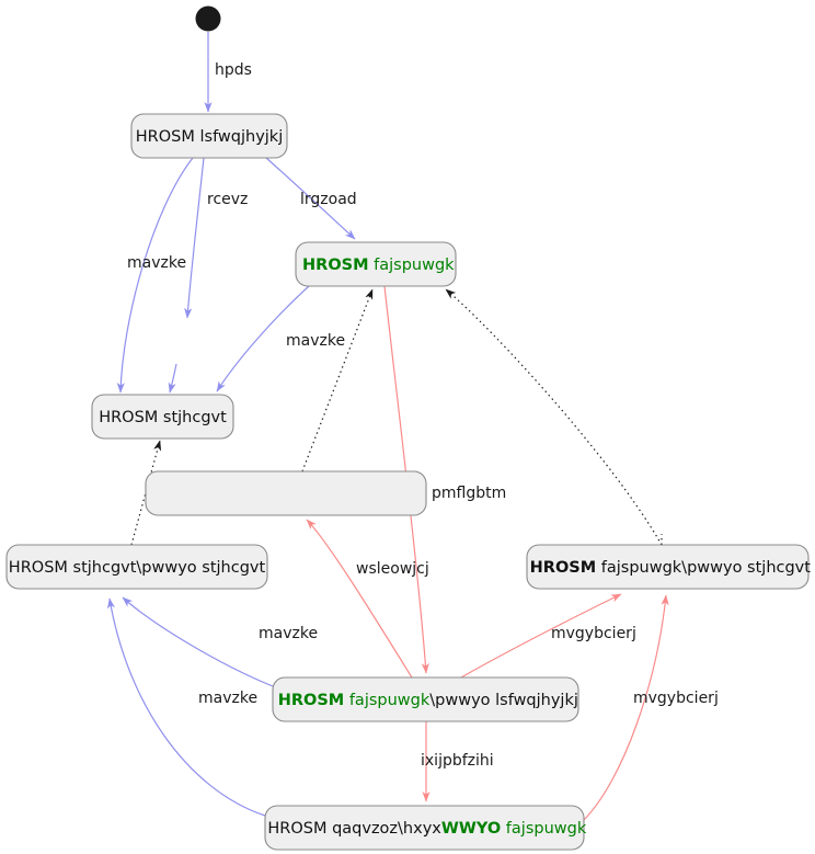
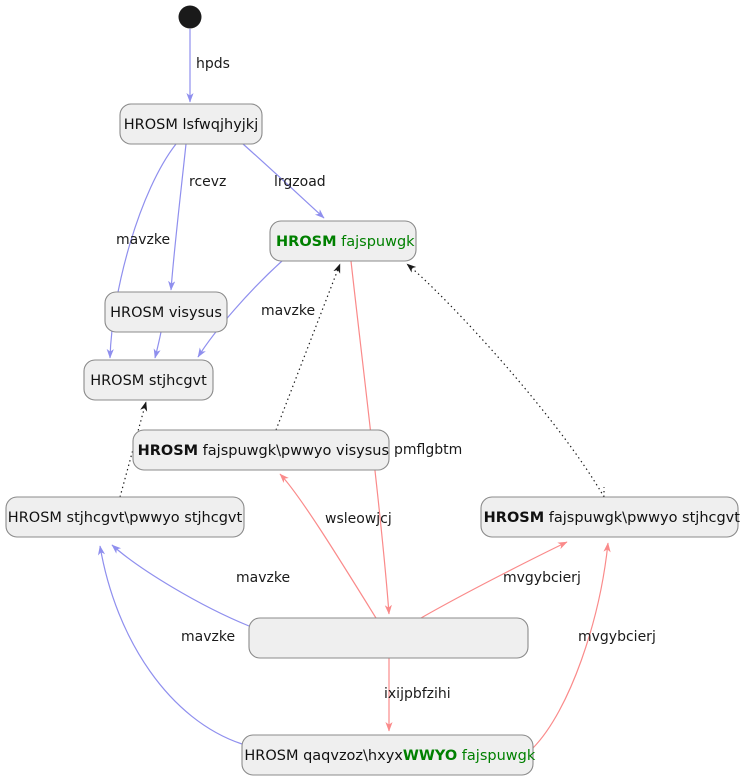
  HROSM lsfwqjhyjkj
  HROSM fajspuwgk
+ HROSM visysus
  HROSM stjhcgvt
+ HROSM fajspuwgk\pwwyo visysus
  HROSM stjhcgvt\pwwyo stjhcgvt
  HROSM fajspuwgk\pwwyo stjhcgvt
- HROSM fajspuwgk\pwwyo lsfwqjhyjkj
  HROSM qaqvzoz\hxyxWWYO fajspuwgk
  hpds
  mavzke
  rcevz
  lrgzoad
  mavzke
  pmflgbtm
  wsleowjcj
  mavzke
  mavzke
  ixijpbfzihi
  mvgybcierj
  mvgybcierj
